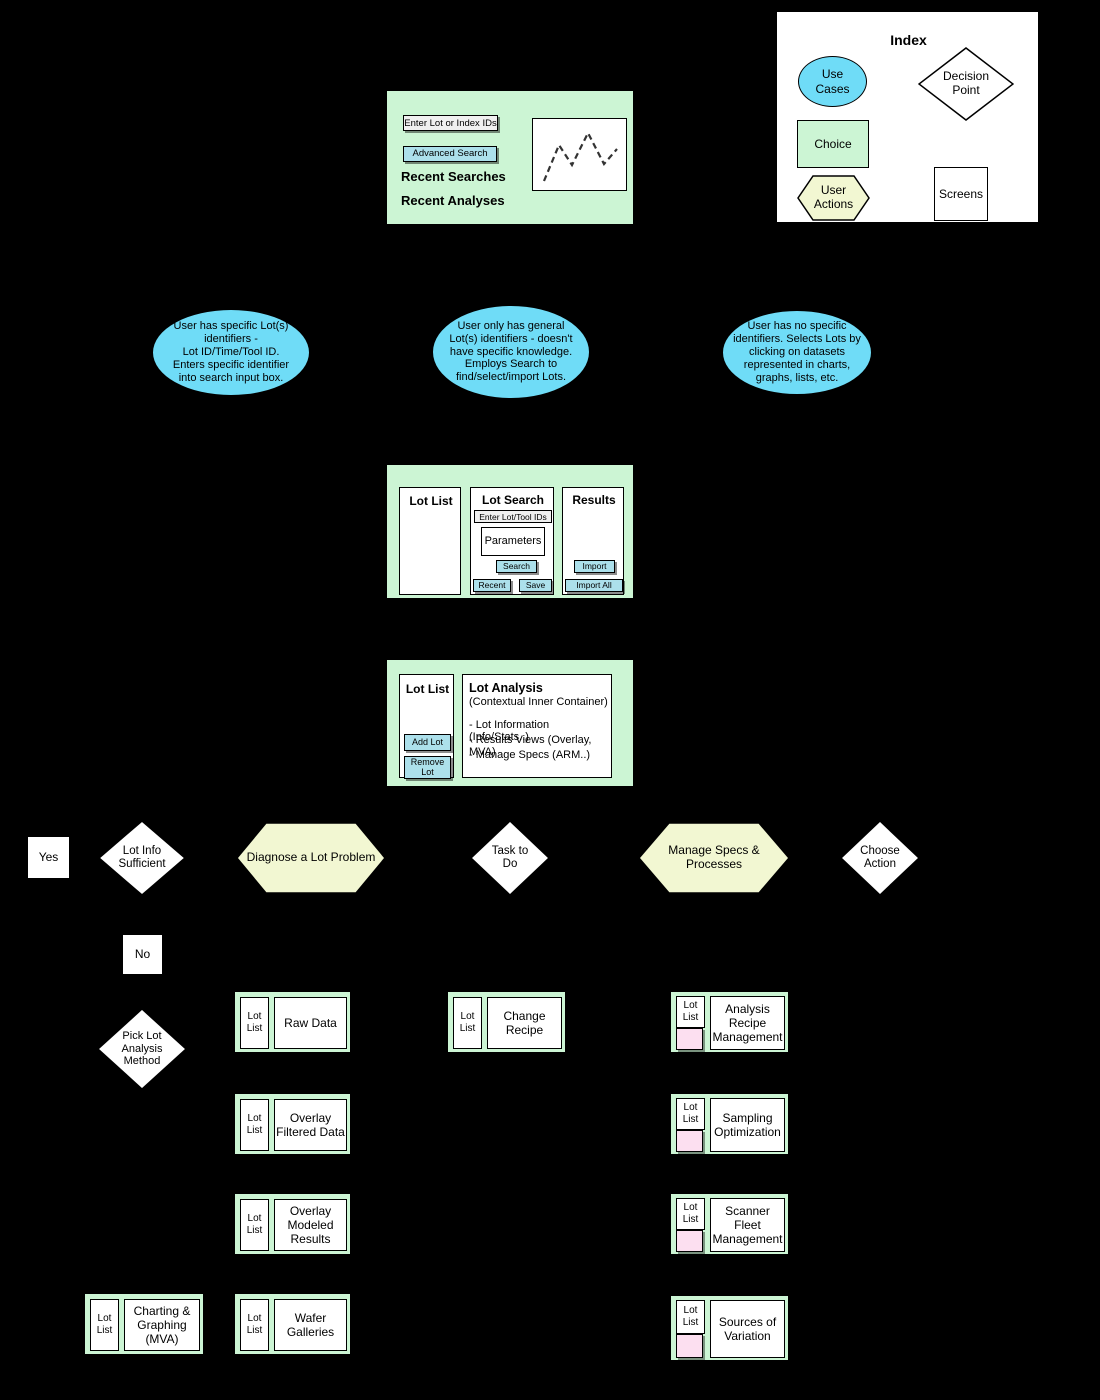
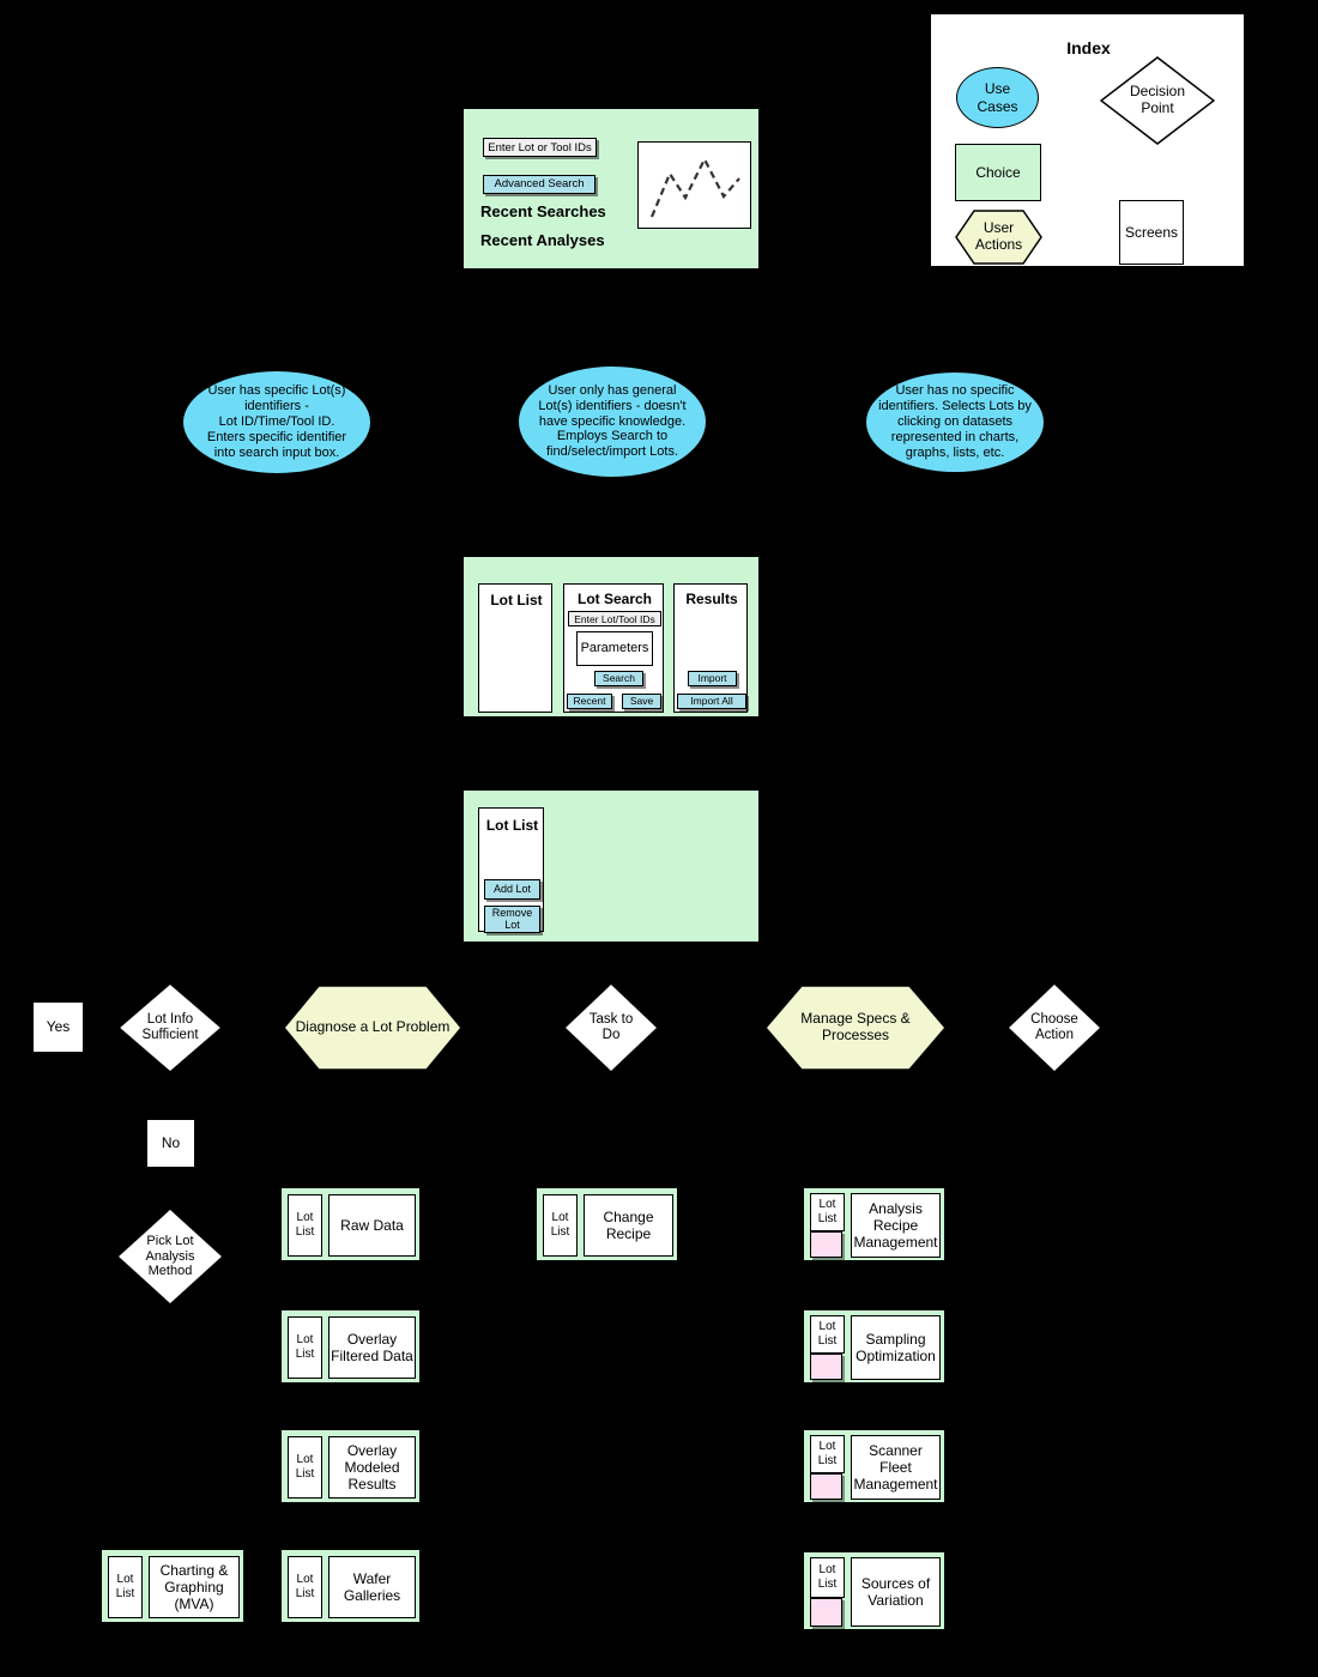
  Index
  Use
  Cases
  Choice
  User
  Actions
  Decision
  Point
  Screens
- Enter Lot or Index IDs
+ Enter Lot or Tool IDs
  Advanced Search
  Recent Searches
  Recent Analyses
  User has specific Lot(s) identifiers -
  Lot ID/Time/Tool ID.
  Enters specific identifier into search input box.
  User only has general Lot(s) identifiers - doesn't have specific knowledge. Employs Search to find/select/import Lots.
  User has no specific identifiers. Selects Lots by clicking on datasets represented in charts, graphs, lists, etc.
  Lot List
  Lot Search
  Enter Lot/Tool IDs
  Parameters
  Search
  Recent
  Save
  Results
  Import
  Import All
  Lot List
  Add Lot
  Remove
  Lot
- Lot Analysis
- (Contextual Inner Container)
- - Lot Information (Info/Stats..)
- - Results Views (Overlay, MVA)
- - Manage Specs (ARM..)
  Yes
  Lot Info
  Sufficient
  Diagnose a Lot Problem
  Task to
  Do
  Manage Specs &
  Processes
  Choose
  Action
  No
  Pick Lot
  Analysis
  Method
  Lot
  List
  Raw Data
  Lot
  List
  Overlay
  Filtered Data
  Lot
  List
  Overlay
  Modeled
  Results
  Lot
  List
  Wafer
  Galleries
  Lot
  List
  Charting &
  Graphing
  (MVA)
  Lot
  List
  Change
  Recipe
  Lot
  List
  Analysis
  Recipe
  Management
  Lot
  List
  Sampling
  Optimization
  Lot
  List
  Scanner
  Fleet
  Management
  Lot
  List
  Sources of
  Variation
